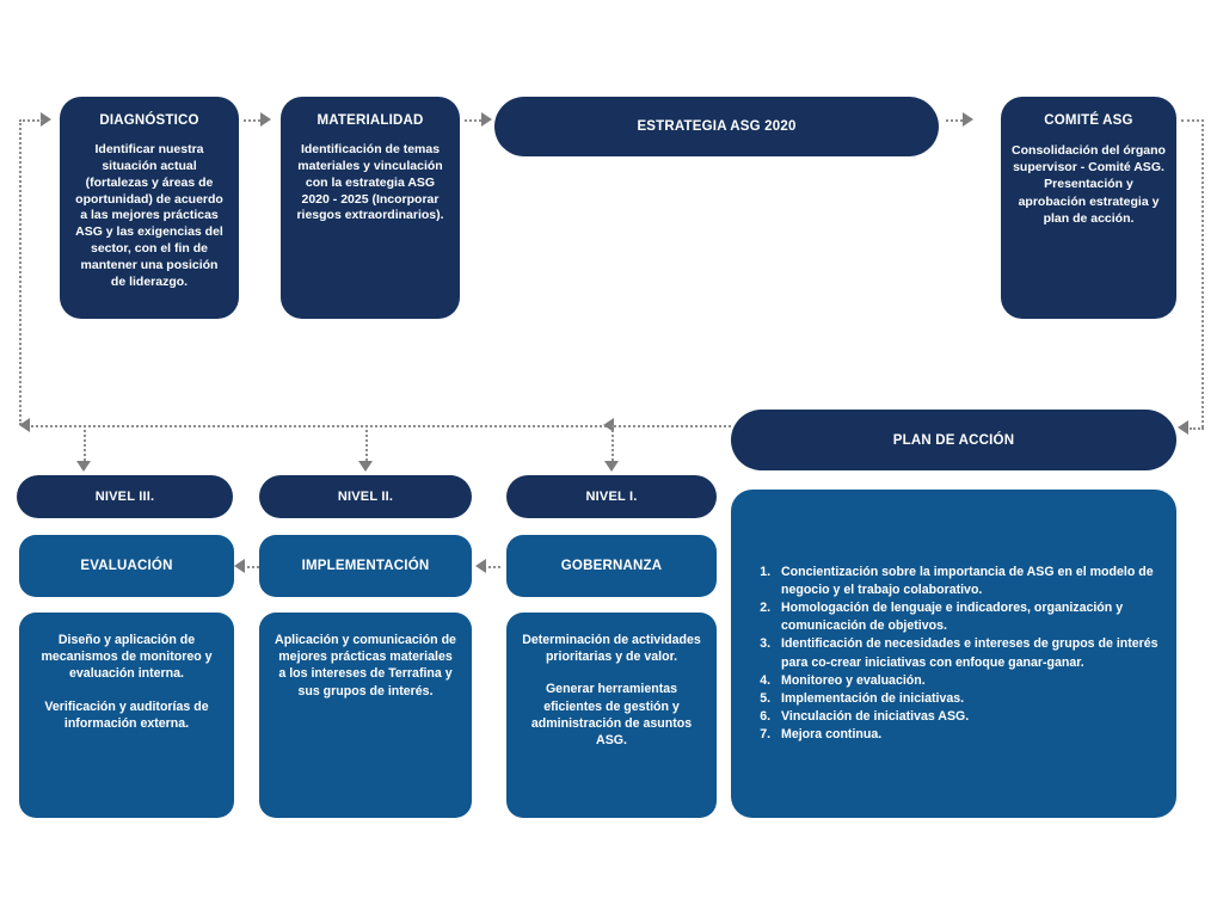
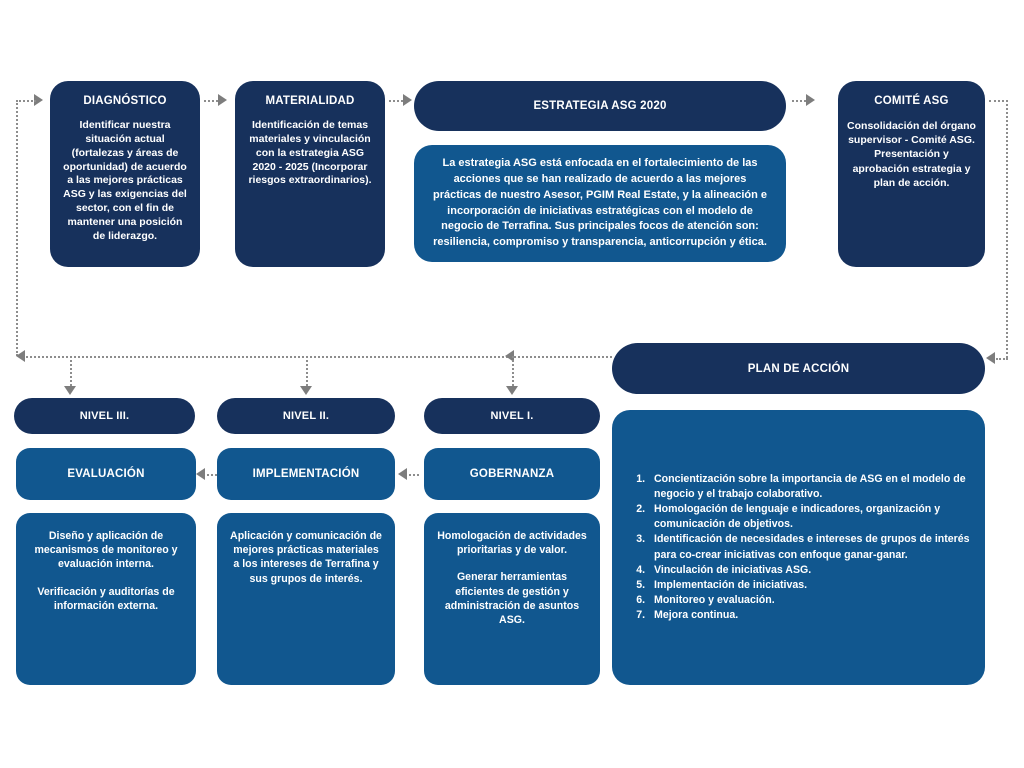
  DIAGNÓSTICO
  Identificar nuestra situación actual (fortalezas y áreas de oportunidad) de acuerdo a las mejores prácticas ASG y las exigencias del sector, con el fin de mantener una posición de liderazgo.
  MATERIALIDAD
  Identificación de temas materiales y vinculación con la estrategia ASG 2020 - 2025 (Incorporar riesgos extraordinarios).
  ESTRATEGIA ASG 2020
+ La estrategia ASG está enfocada en el fortalecimiento de las acciones que se han realizado de acuerdo a las mejores prácticas de nuestro Asesor, PGIM Real Estate, y la alineación e incorporación de iniciativas estratégicas con el modelo de negocio de Terrafina. Sus principales focos de atención son: resiliencia, compromiso y transparencia, anticorrupción y ética.
  COMITÉ ASG
  Consolidación del órgano supervisor - Comité ASG. Presentación y aprobación estrategia y plan de acción.
  PLAN DE ACCIÓN
  Concientización sobre la importancia de ASG en el modelo de negocio y el trabajo colaborativo.
  Homologación de lenguaje e indicadores, organización y comunicación de objetivos.
  Identificación de necesidades e intereses de grupos de interés para co-crear iniciativas con enfoque ganar-ganar.
- Monitoreo y evaluación.
+ Vinculación de iniciativas ASG.
  Implementación de iniciativas.
- Vinculación de iniciativas ASG.
+ Monitoreo y evaluación.
  Mejora continua.
  NIVEL III.
  NIVEL II.
  NIVEL I.
  EVALUACIÓN
  IMPLEMENTACIÓN
  GOBERNANZA
  Diseño y aplicación de mecanismos de monitoreo y evaluación interna.
  Verificación y auditorías de información externa.
  Aplicación y comunicación de mejores prácticas materiales a los intereses de Terrafina y sus grupos de interés.
- Determinación de actividades prioritarias y de valor.
+ Homologación de actividades prioritarias y de valor.
  Generar herramientas eficientes de gestión y administración de asuntos ASG.
